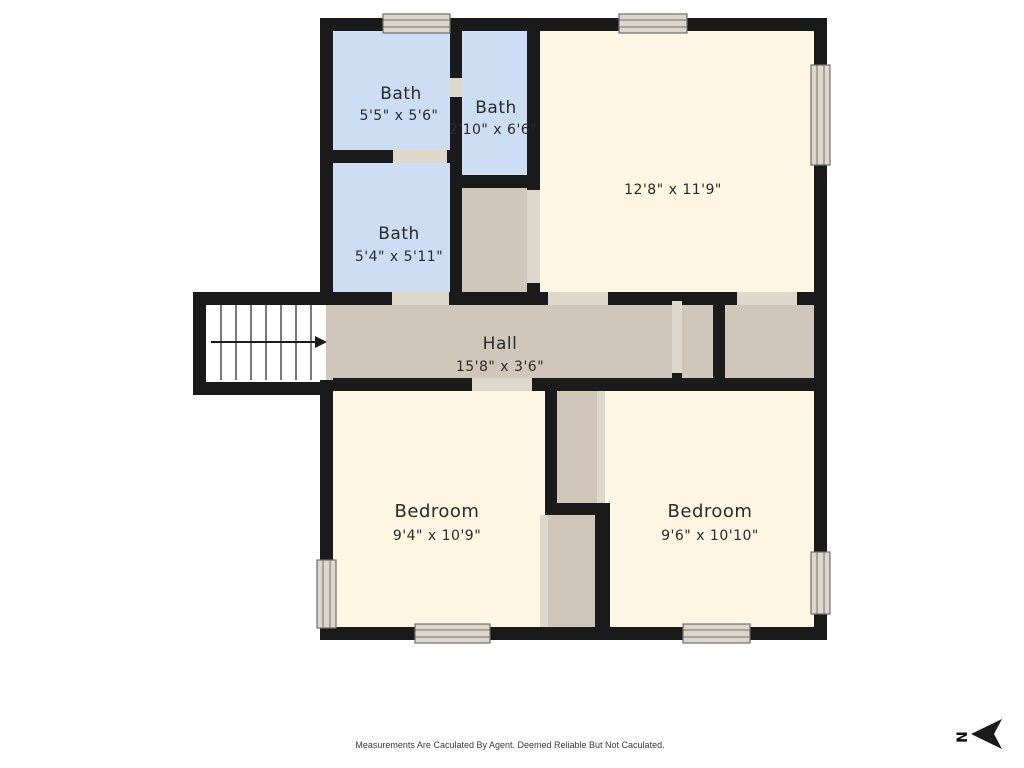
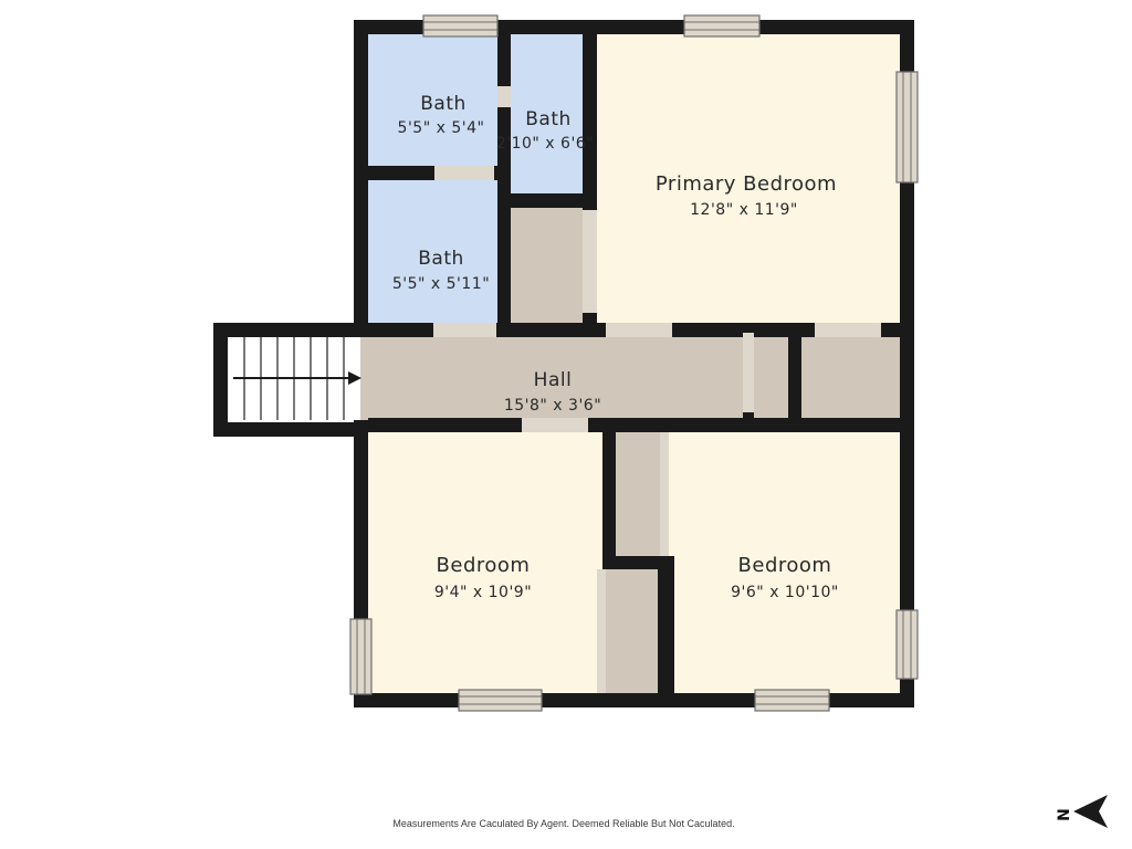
  Bath
- 5'5" x 5'6"
+ 5'5" x 5'4"
  Bath
  2'10" x 6'6"
  Bath
- 5'4" x 5'11"
+ 5'5" x 5'11"
+ Primary Bedroom
  12'8" x 11'9"
  Hall
  15'8" x 3'6"
  Bedroom
  9'4" x 10'9"
  Bedroom
  9'6" x 10'10"
  Measurements Are Caculated By Agent. Deemed Reliable But Not Caculated.
